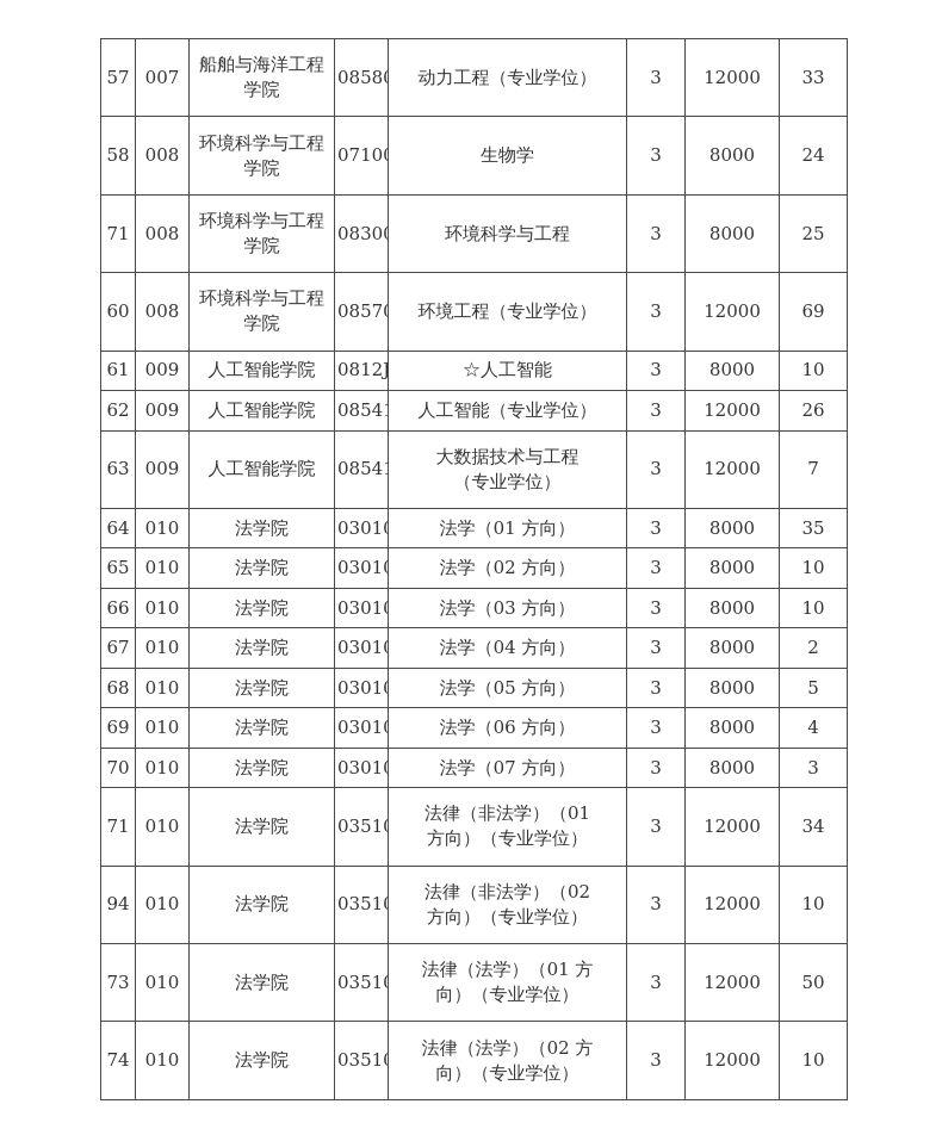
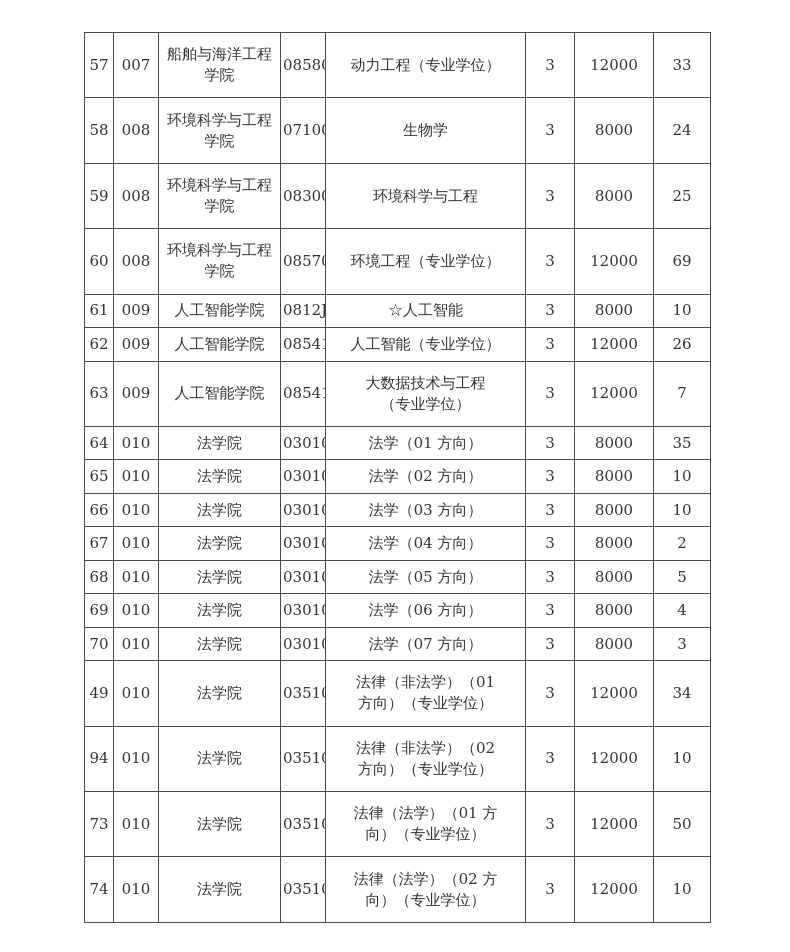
  57	007	船舶与海洋工程学院	0858	动力工程（专业学位）	3	12000	33
  58	008	环境科学与工程学院	0710	生物学	3	8000	24
- 71	008	环境科学与工程学院	0830	环境科学与工程	3	8000	25
+ 59	008	环境科学与工程学院	0830	环境科学与工程	3	8000	25
  60	008	环境科学与工程学院	0857	环境工程（专业学位）	3	12000	69
  61	009	人工智能学院	0812J	☆人工智能	3	8000	10
  62	009	人工智能学院	0854	人工智能（专业学位）	3	12000	26
  63	009	人工智能学院	0854	大数据技术与工程 （专业学位）	3	12000	7
  64	010	法学院	0301	法学（01 方向）	3	8000	35
  65	010	法学院	0301	法学（02 方向）	3	8000	10
  66	010	法学院	0301	法学（03 方向）	3	8000	10
  67	010	法学院	0301	法学（04 方向）	3	8000	2
  68	010	法学院	0301	法学（05 方向）	3	8000	5
  69	010	法学院	0301	法学（06 方向）	3	8000	4
  70	010	法学院	0301	法学（07 方向）	3	8000	3
- 71	010	法学院	0351	法律（非法学）（01 方向）（专业学位）	3	12000	34
+ 49	010	法学院	0351	法律（非法学）（01 方向）（专业学位）	3	12000	34
  94	010	法学院	0351	法律（非法学）（02 方向）（专业学位）	3	12000	10
  73	010	法学院	0351	法律（法学）（01 方 向）（专业学位）	3	12000	50
  74	010	法学院	0351	法律（法学）（02 方 向）（专业学位）	3	12000	10
